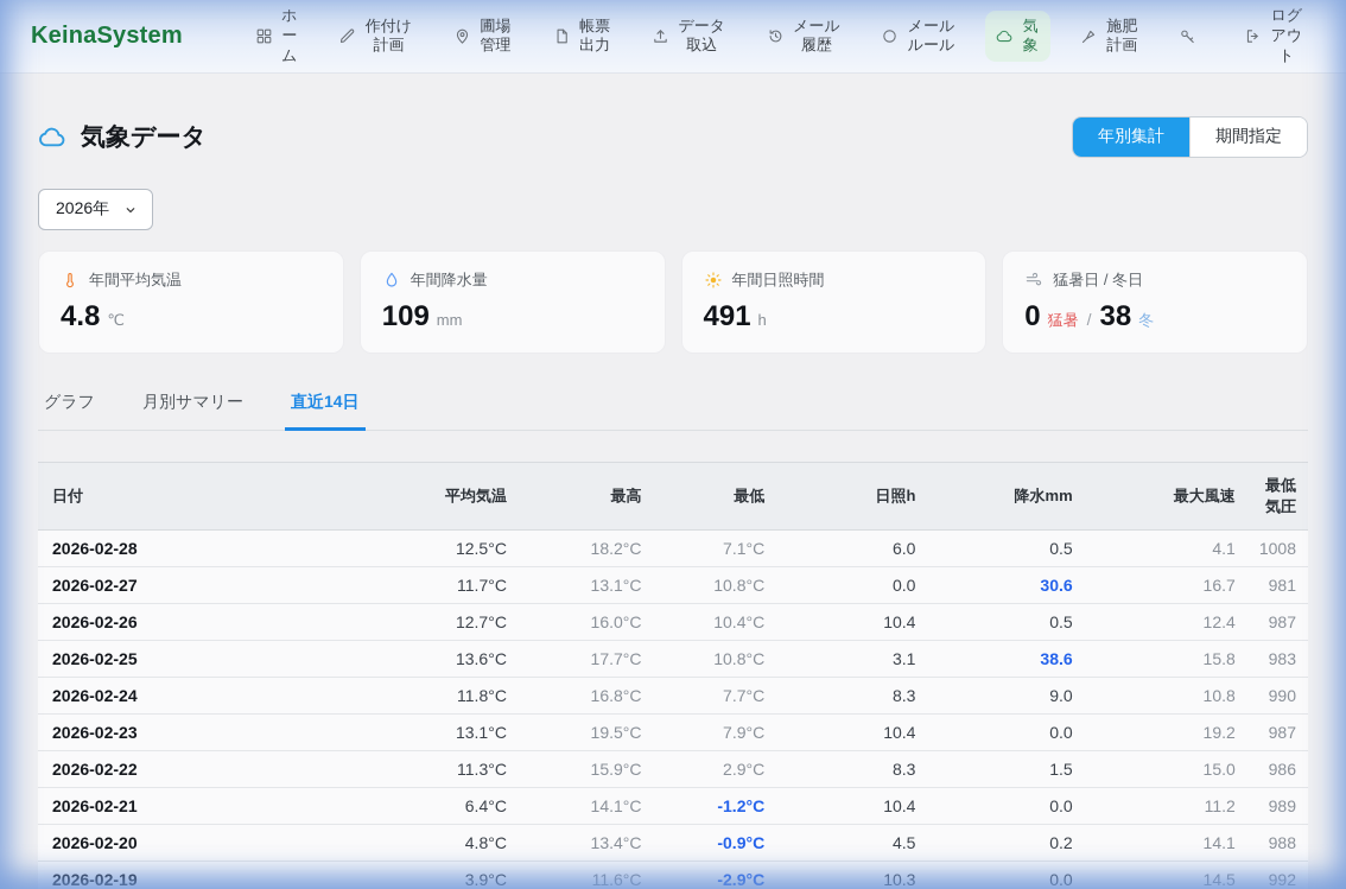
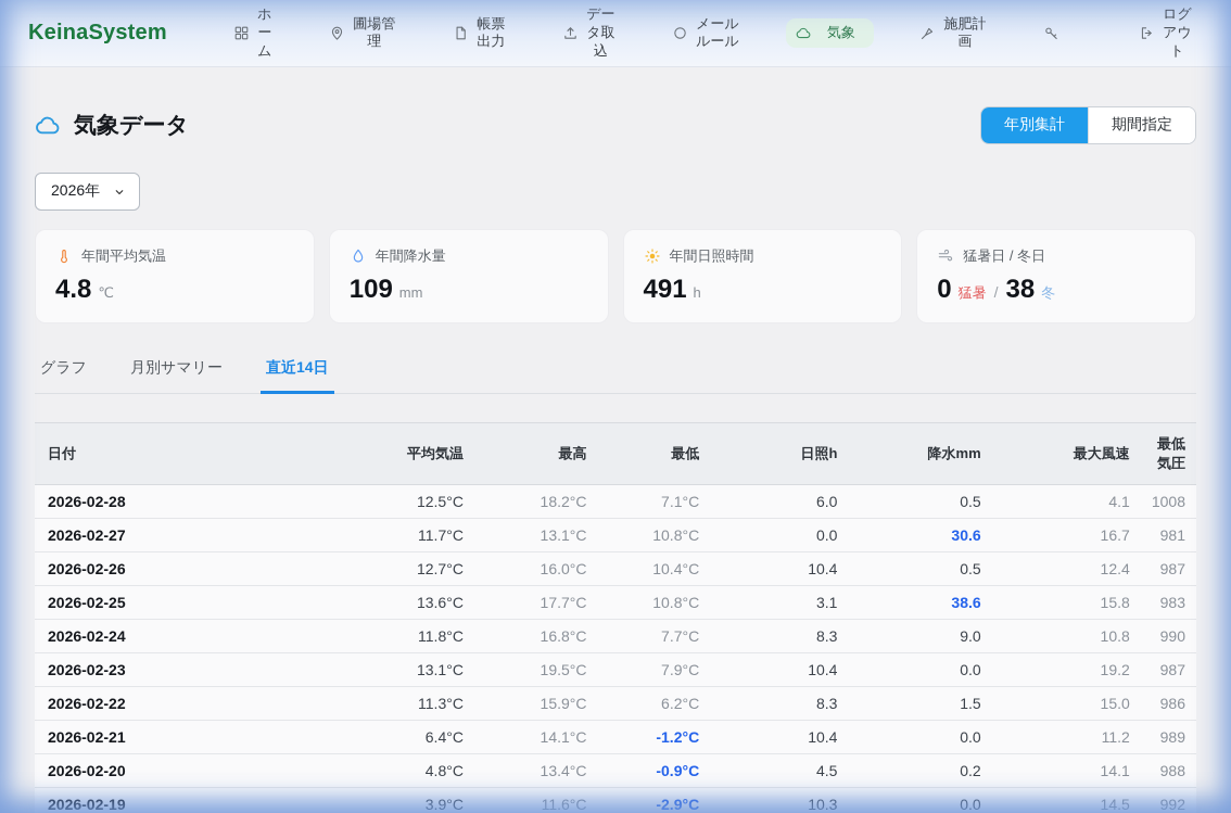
  KeinaSystem
  ホーム
- 作付け計画
  圃場管理
  帳票出力
  データ取込
- メール履歴
  メールルール
  気象
  施肥計画
  ログアウト
  気象データ
  年別集計
  期間指定
  2026年
  年間平均気温
  4.8
  ℃
  年間降水量
  109
  mm
  年間日照時間
  491
  h
  猛暑日 / 冬日
  0
  猛暑
  /
  38
  冬
  グラフ
  月別サマリー
  直近14日
  日付	平均気温	最高	最低	日照h	降水mm	最大風速	最低気圧
  2026-02-28	12.5°C	18.2°C	7.1°C	6.0	0.5	4.1	1008
  2026-02-27	11.7°C	13.1°C	10.8°C	0.0	30.6	16.7	981
  2026-02-26	12.7°C	16.0°C	10.4°C	10.4	0.5	12.4	987
  2026-02-25	13.6°C	17.7°C	10.8°C	3.1	38.6	15.8	983
  2026-02-24	11.8°C	16.8°C	7.7°C	8.3	9.0	10.8	990
  2026-02-23	13.1°C	19.5°C	7.9°C	10.4	0.0	19.2	987
- 2026-02-22	11.3°C	15.9°C	2.9°C	8.3	1.5	15.0	986
+ 2026-02-22	11.3°C	15.9°C	6.2°C	8.3	1.5	15.0	986
  2026-02-21	6.4°C	14.1°C	-1.2°C	10.4	0.0	11.2	989
  2026-02-20	4.8°C	13.4°C	-0.9°C	4.5	0.2	14.1	988
  2026-02-19	3.9°C	11.6°C	-2.9°C	10.3	0.0	14.5	992
